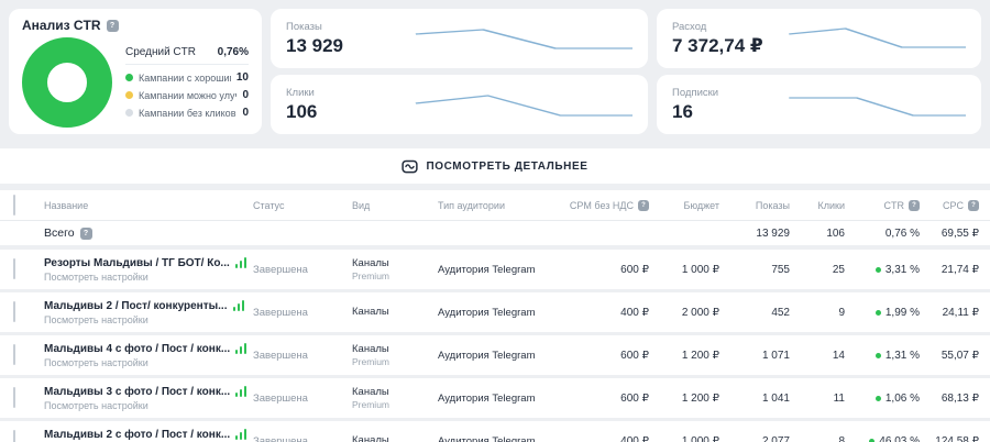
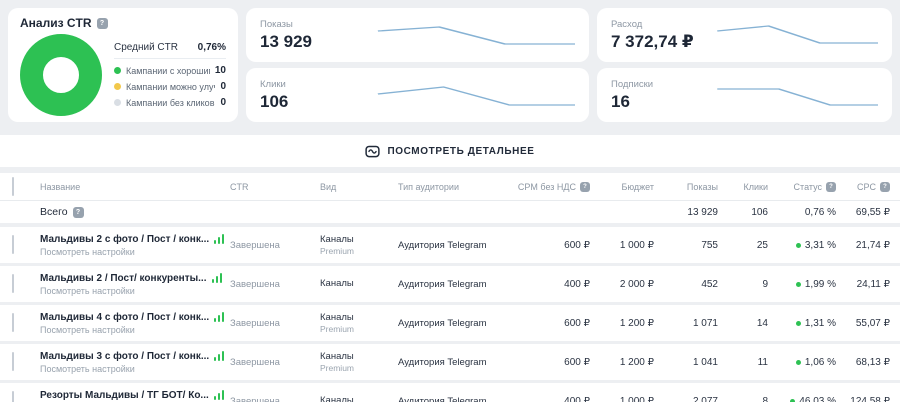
  Анализ CTR
  Средний CTR
  0,76%
  Кампании с хороши
  10
  Кампании можно улу
  0
  Кампании без кликов
  0
  Показы
  13 929
  Клики
  106
  Расход
  7 372,74 ₽
  Подписки
  16
  ПОСМОТРЕТЬ ДЕТАЛЬНЕЕ
  Название
- Статус
+ CTR
  Вид
  Тип аудитории
  CPM без НДС
  Бюджет
  Показы
  Клики
- CTR
+ Статус
  CPC
  Всего
  13 929
  106
  0,76 %
  69,55 ₽
- Резорты Мальдивы / ТГ БОТ/ Ко...
+ Мальдивы 2 с фото / Пост / конк...
  Посмотреть настройки
  Завершена
  Каналы
  Premium
  Аудитория Telegram
  600 ₽
  1 000 ₽
  755
  25
  3,31 %
  21,74 ₽
  Мальдивы 2 / Пост/ конкуренты...
  Посмотреть настройки
  Завершена
  Каналы
  Аудитория Telegram
  400 ₽
  2 000 ₽
  452
  9
  1,99 %
  24,11 ₽
  Мальдивы 4 с фото / Пост / конк...
  Посмотреть настройки
  Завершена
  Каналы
  Premium
  Аудитория Telegram
  600 ₽
  1 200 ₽
  1 071
  14
  1,31 %
  55,07 ₽
  Мальдивы 3 с фото / Пост / конк...
  Посмотреть настройки
  Завершена
  Каналы
  Premium
  Аудитория Telegram
  600 ₽
  1 200 ₽
  1 041
  11
  1,06 %
  68,13 ₽
- Мальдивы 2 с фото / Пост / конк...
+ Резорты Мальдивы / ТГ БОТ/ Ко...
  Завершена
  Каналы
  Аудитория Telegram
  400 ₽
  1 000 ₽
  2 077
  8
  46,03 %
  124,58 ₽
